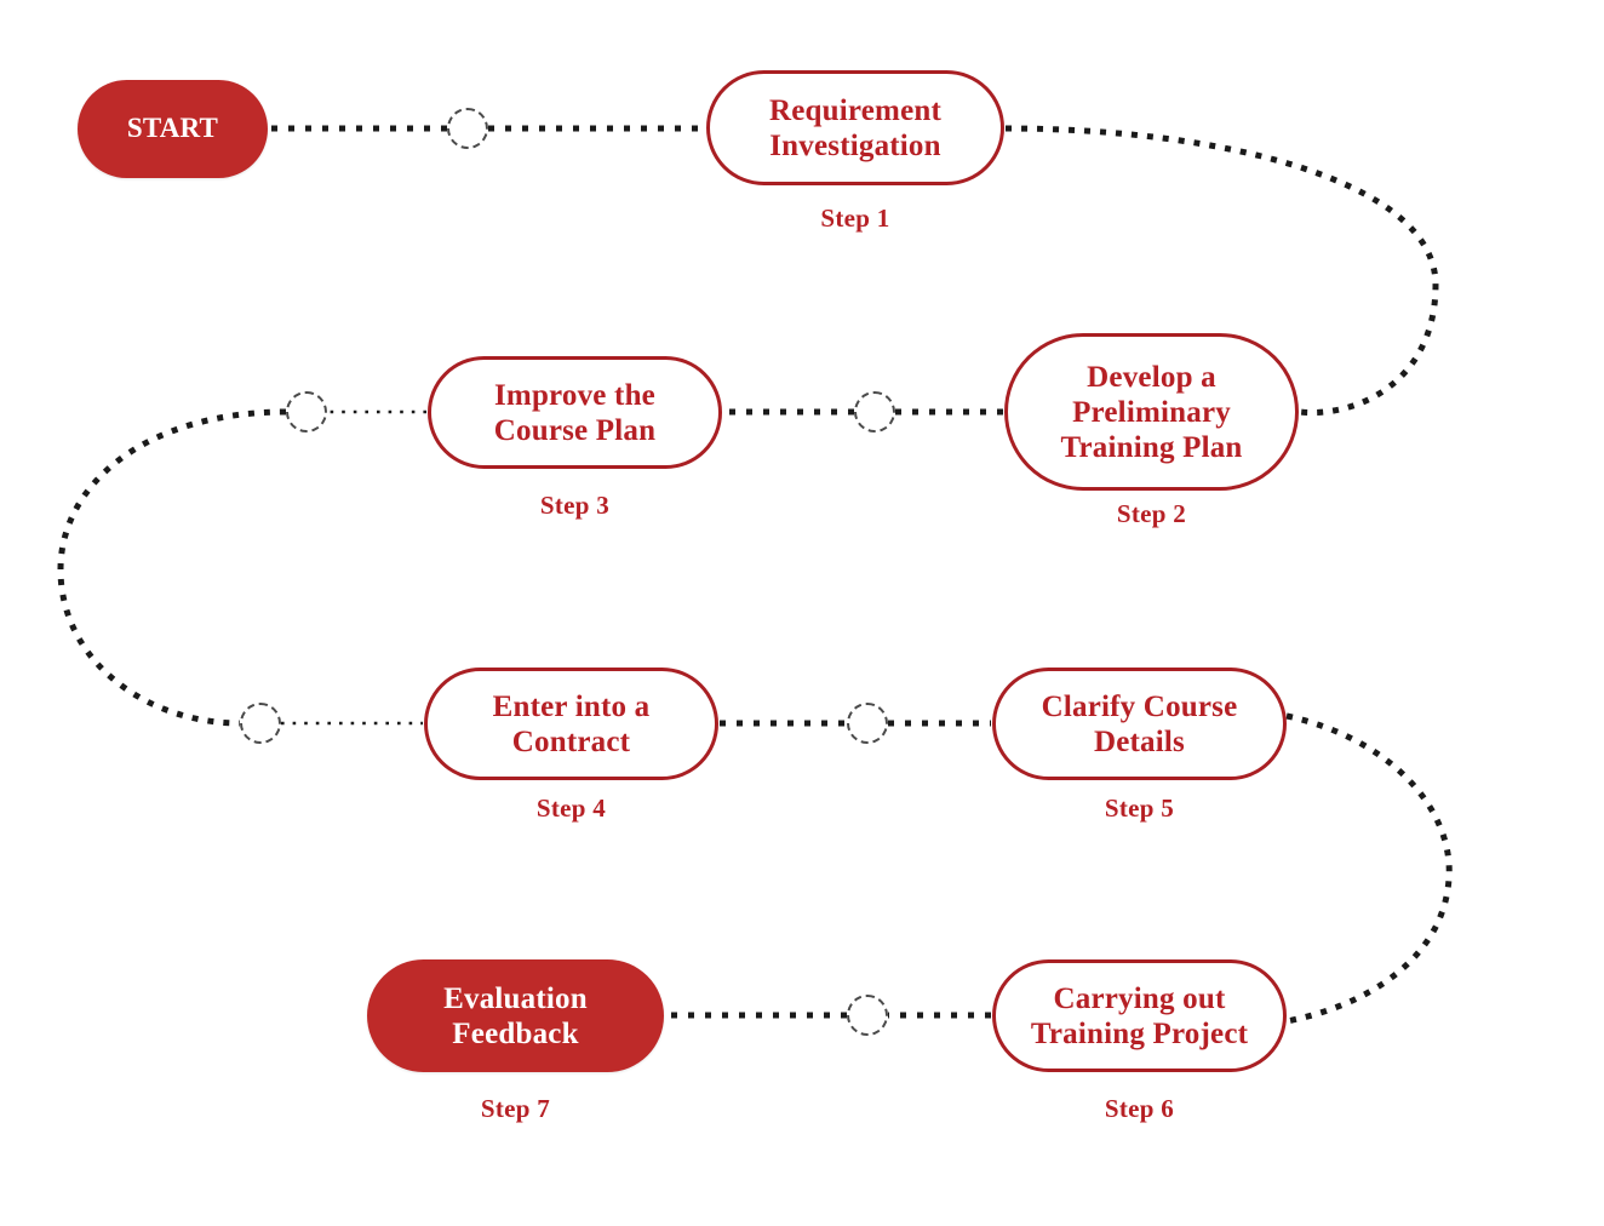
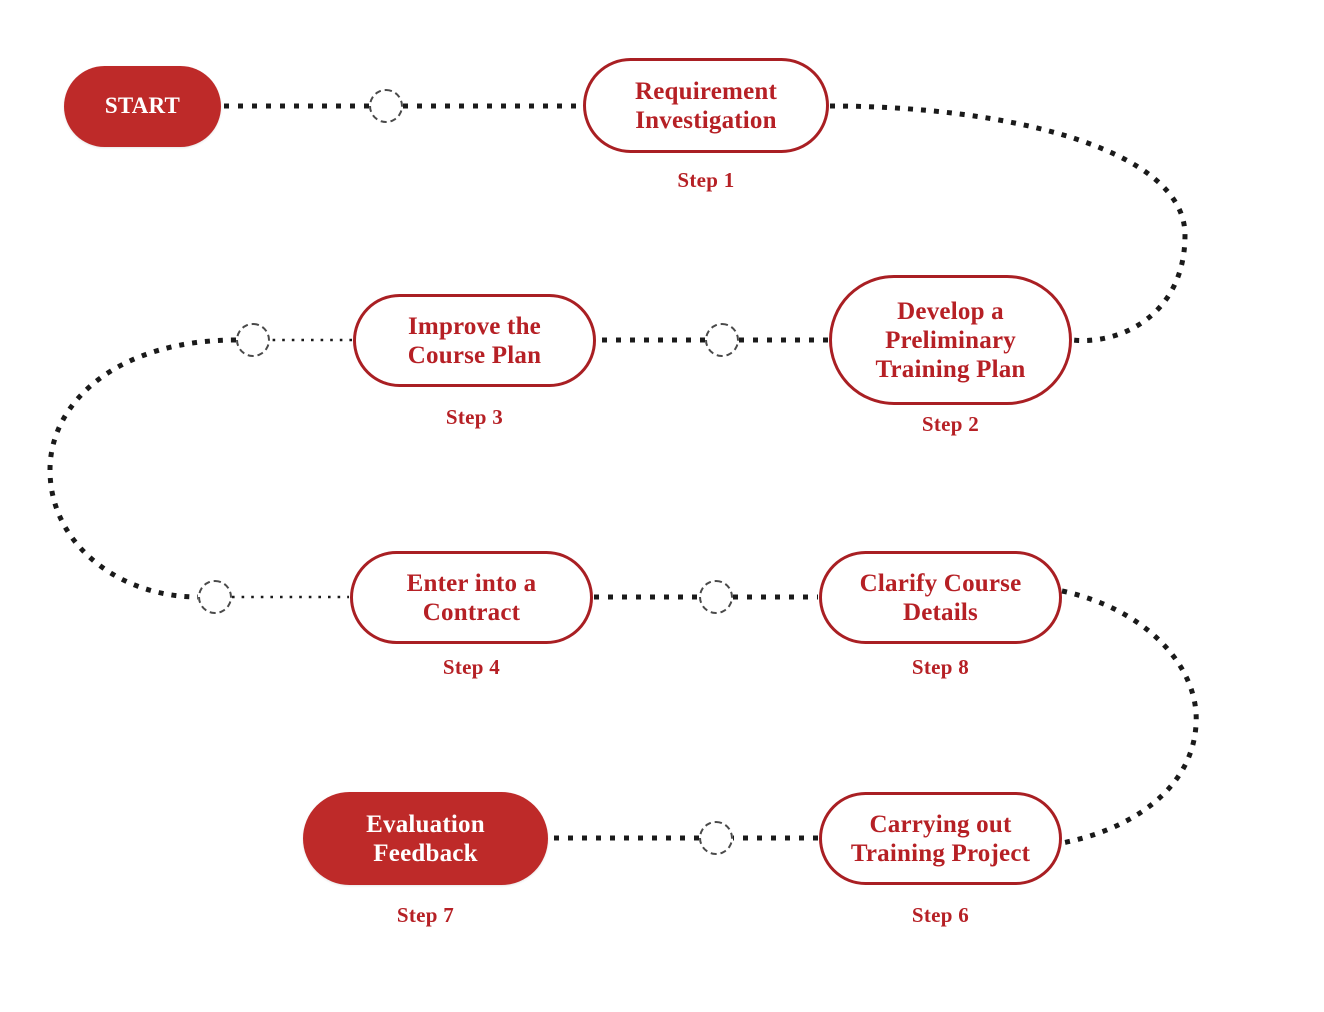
  START
  Requirement
  Investigation
  Step 1
  Develop a
  Preliminary
  Training Plan
  Step 2
  Improve the
  Course Plan
  Step 3
  Enter into a
  Contract
  Step 4
  Clarify Course
  Details
- Step 5
+ Step 8
  Carrying out
  Training Project
  Step 6
  Evaluation
  Feedback
  Step 7
